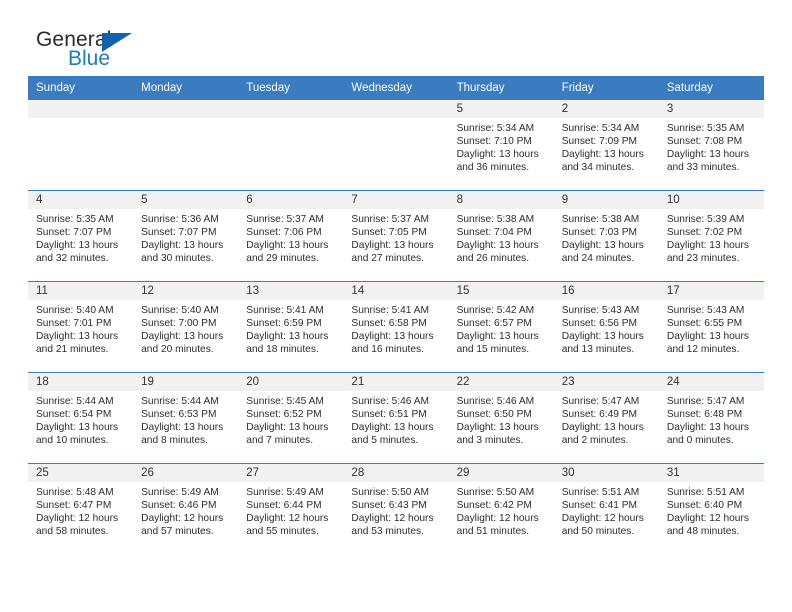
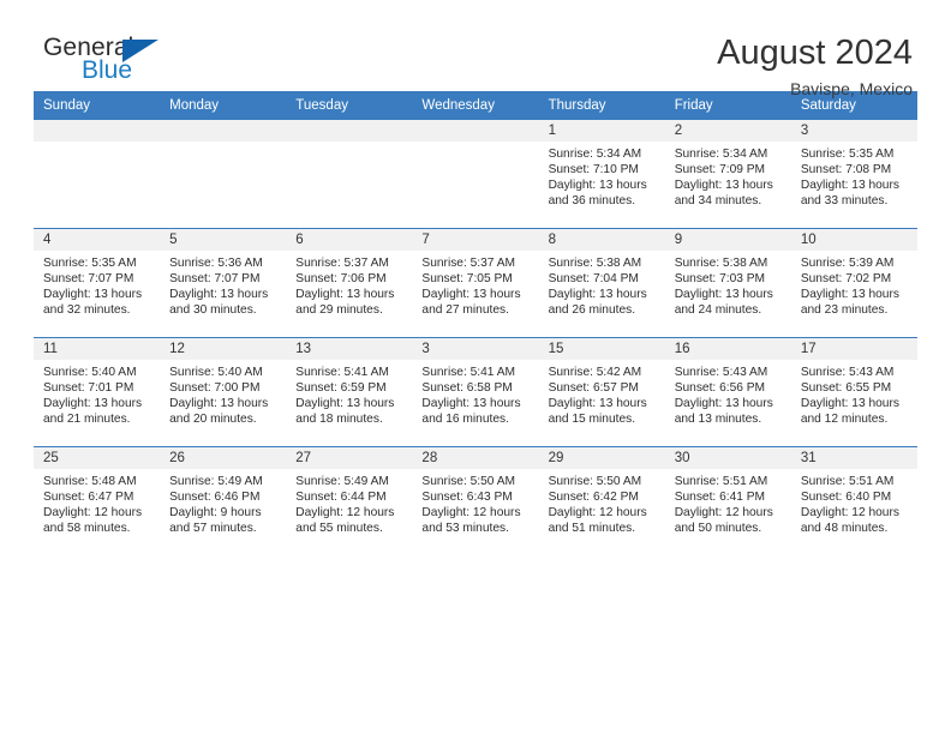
  General
  Blue
+ August 2024
+ Bavispe, Mexico
  Sunday	Monday	Tuesday	Wednesday	Thursday	Friday	Saturday
- 				5Sunrise: 5:34 AMSunset: 7:10 PMDaylight: 13 hours and 36 minutes.	2Sunrise: 5:34 AMSunset: 7:09 PMDaylight: 13 hours and 34 minutes.	3Sunrise: 5:35 AMSunset: 7:08 PMDaylight: 13 hours and 33 minutes.
+ 				1Sunrise: 5:34 AMSunset: 7:10 PMDaylight: 13 hours and 36 minutes.	2Sunrise: 5:34 AMSunset: 7:09 PMDaylight: 13 hours and 34 minutes.	3Sunrise: 5:35 AMSunset: 7:08 PMDaylight: 13 hours and 33 minutes.
  4Sunrise: 5:35 AMSunset: 7:07 PMDaylight: 13 hours and 32 minutes.	5Sunrise: 5:36 AMSunset: 7:07 PMDaylight: 13 hours and 30 minutes.	6Sunrise: 5:37 AMSunset: 7:06 PMDaylight: 13 hours and 29 minutes.	7Sunrise: 5:37 AMSunset: 7:05 PMDaylight: 13 hours and 27 minutes.	8Sunrise: 5:38 AMSunset: 7:04 PMDaylight: 13 hours and 26 minutes.	9Sunrise: 5:38 AMSunset: 7:03 PMDaylight: 13 hours and 24 minutes.	10Sunrise: 5:39 AMSunset: 7:02 PMDaylight: 13 hours and 23 minutes.
- 11Sunrise: 5:40 AMSunset: 7:01 PMDaylight: 13 hours and 21 minutes.	12Sunrise: 5:40 AMSunset: 7:00 PMDaylight: 13 hours and 20 minutes.	13Sunrise: 5:41 AMSunset: 6:59 PMDaylight: 13 hours and 18 minutes.	14Sunrise: 5:41 AMSunset: 6:58 PMDaylight: 13 hours and 16 minutes.	15Sunrise: 5:42 AMSunset: 6:57 PMDaylight: 13 hours and 15 minutes.	16Sunrise: 5:43 AMSunset: 6:56 PMDaylight: 13 hours and 13 minutes.	17Sunrise: 5:43 AMSunset: 6:55 PMDaylight: 13 hours and 12 minutes.
+ 11Sunrise: 5:40 AMSunset: 7:01 PMDaylight: 13 hours and 21 minutes.	12Sunrise: 5:40 AMSunset: 7:00 PMDaylight: 13 hours and 20 minutes.	13Sunrise: 5:41 AMSunset: 6:59 PMDaylight: 13 hours and 18 minutes.	3Sunrise: 5:41 AMSunset: 6:58 PMDaylight: 13 hours and 16 minutes.	15Sunrise: 5:42 AMSunset: 6:57 PMDaylight: 13 hours and 15 minutes.	16Sunrise: 5:43 AMSunset: 6:56 PMDaylight: 13 hours and 13 minutes.	17Sunrise: 5:43 AMSunset: 6:55 PMDaylight: 13 hours and 12 minutes.
- 18Sunrise: 5:44 AMSunset: 6:54 PMDaylight: 13 hours and 10 minutes.	19Sunrise: 5:44 AMSunset: 6:53 PMDaylight: 13 hours and 8 minutes.	20Sunrise: 5:45 AMSunset: 6:52 PMDaylight: 13 hours and 7 minutes.	21Sunrise: 5:46 AMSunset: 6:51 PMDaylight: 13 hours and 5 minutes.	22Sunrise: 5:46 AMSunset: 6:50 PMDaylight: 13 hours and 3 minutes.	23Sunrise: 5:47 AMSunset: 6:49 PMDaylight: 13 hours and 2 minutes.	24Sunrise: 5:47 AMSunset: 6:48 PMDaylight: 13 hours and 0 minutes.
- 25Sunrise: 5:48 AMSunset: 6:47 PMDaylight: 12 hours and 58 minutes.	26Sunrise: 5:49 AMSunset: 6:46 PMDaylight: 12 hours and 57 minutes.	27Sunrise: 5:49 AMSunset: 6:44 PMDaylight: 12 hours and 55 minutes.	28Sunrise: 5:50 AMSunset: 6:43 PMDaylight: 12 hours and 53 minutes.	29Sunrise: 5:50 AMSunset: 6:42 PMDaylight: 12 hours and 51 minutes.	30Sunrise: 5:51 AMSunset: 6:41 PMDaylight: 12 hours and 50 minutes.	31Sunrise: 5:51 AMSunset: 6:40 PMDaylight: 12 hours and 48 minutes.
+ 25Sunrise: 5:48 AMSunset: 6:47 PMDaylight: 12 hours and 58 minutes.	26Sunrise: 5:49 AMSunset: 6:46 PMDaylight: 9 hours and 57 minutes.	27Sunrise: 5:49 AMSunset: 6:44 PMDaylight: 12 hours and 55 minutes.	28Sunrise: 5:50 AMSunset: 6:43 PMDaylight: 12 hours and 53 minutes.	29Sunrise: 5:50 AMSunset: 6:42 PMDaylight: 12 hours and 51 minutes.	30Sunrise: 5:51 AMSunset: 6:41 PMDaylight: 12 hours and 50 minutes.	31Sunrise: 5:51 AMSunset: 6:40 PMDaylight: 12 hours and 48 minutes.
